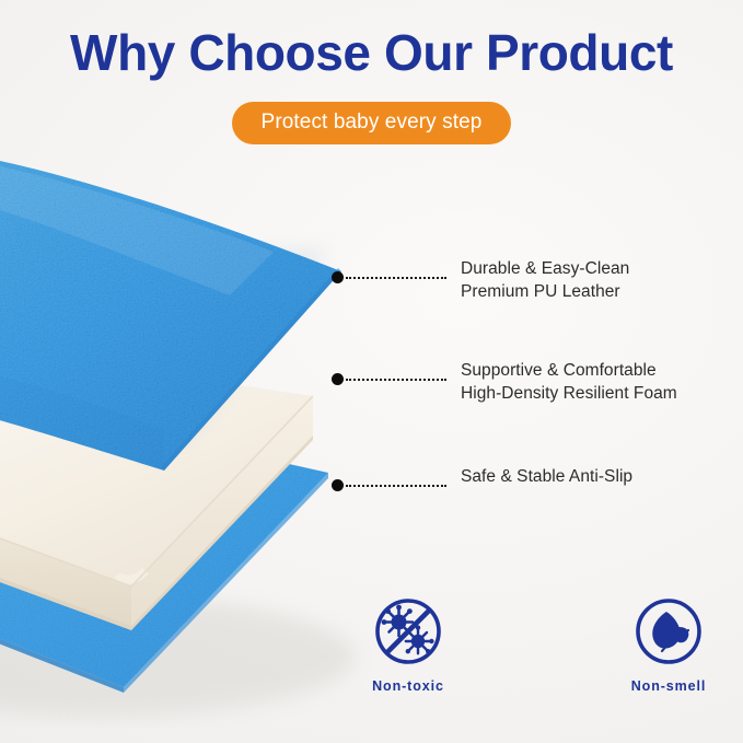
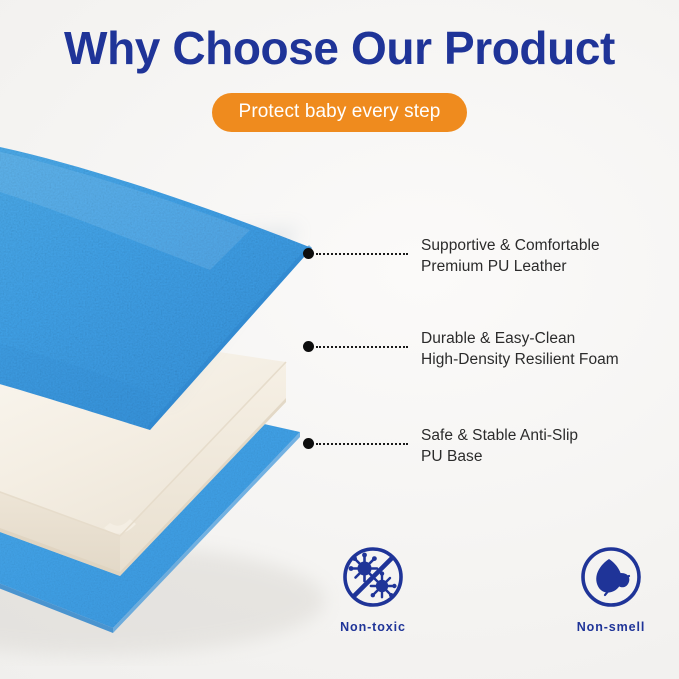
  Why Choose Our Product
  Protect baby every step
- Durable & Easy-Clean
+ Supportive & Comfortable
  Premium PU Leather
- Supportive & Comfortable
+ Durable & Easy-Clean
  High-Density Resilient Foam
  Safe & Stable Anti-Slip
+ PU Base
  Non-toxic
  Non-smell
